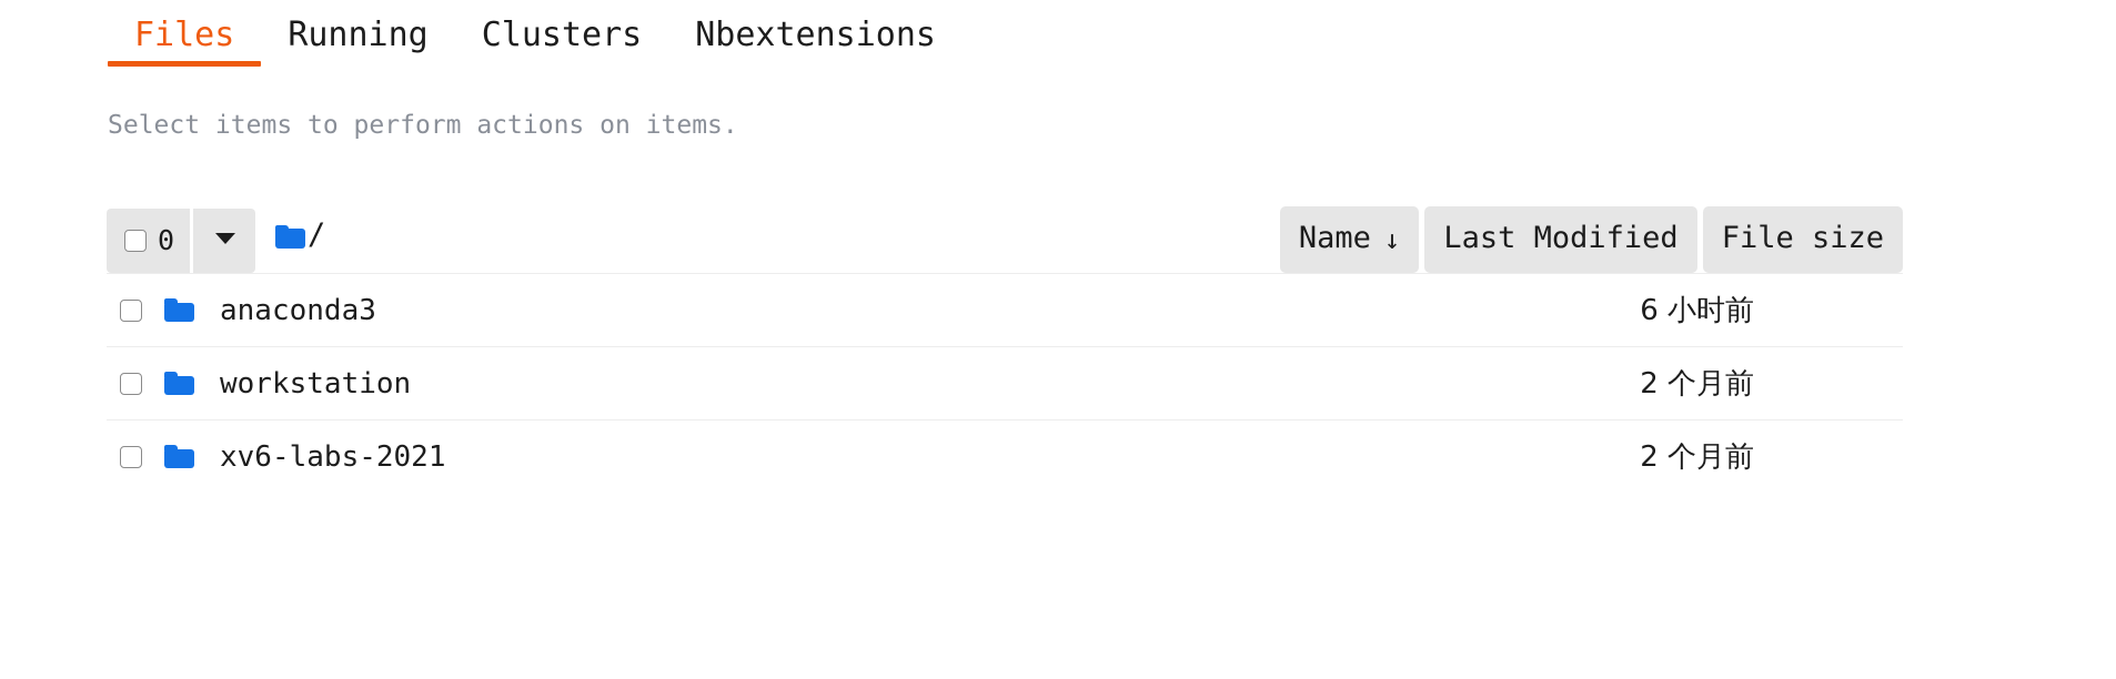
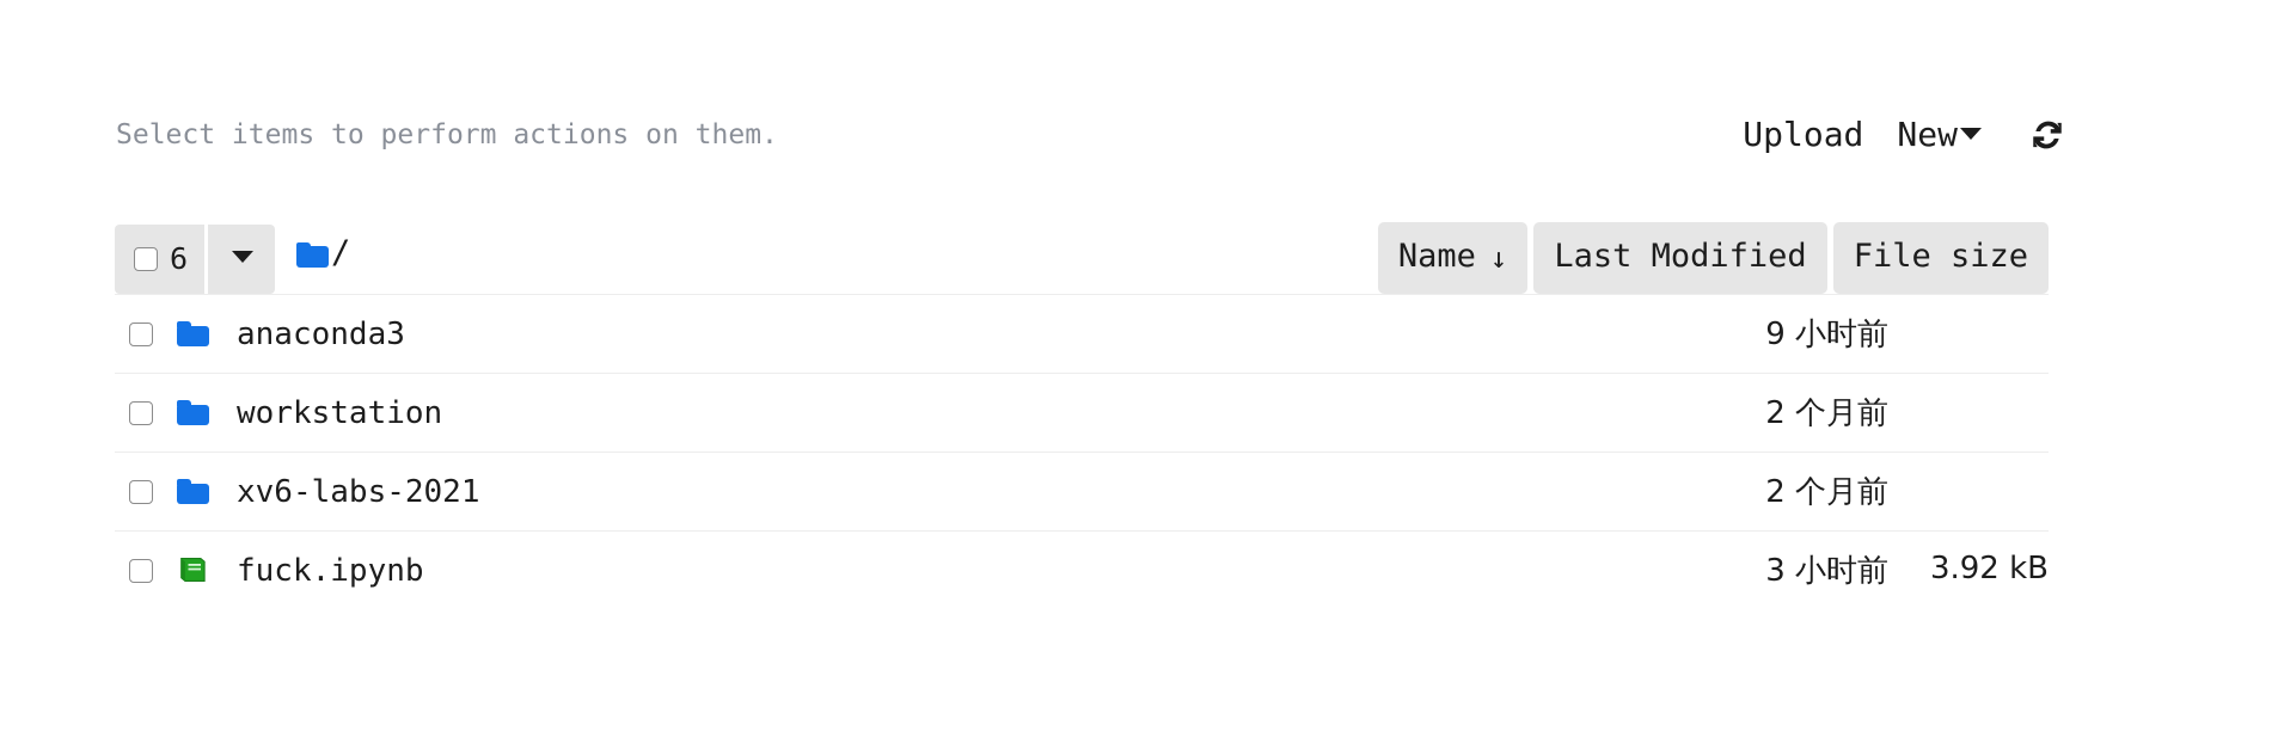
- Files
- Running
- Clusters
- Nbextensions
- Select items to perform actions on items.
+ Select items to perform actions on them.
+ Upload
+ New
- 0
+ 6
  /
  Name
  ↓
  Last Modified
  File size
  anaconda3
- 6 小时前
+ 9 小时前
  workstation
  2 个月前
  xv6-labs-2021
  2 个月前
+ fuck.ipynb
+ 3 小时前
+ 3.92 kB
